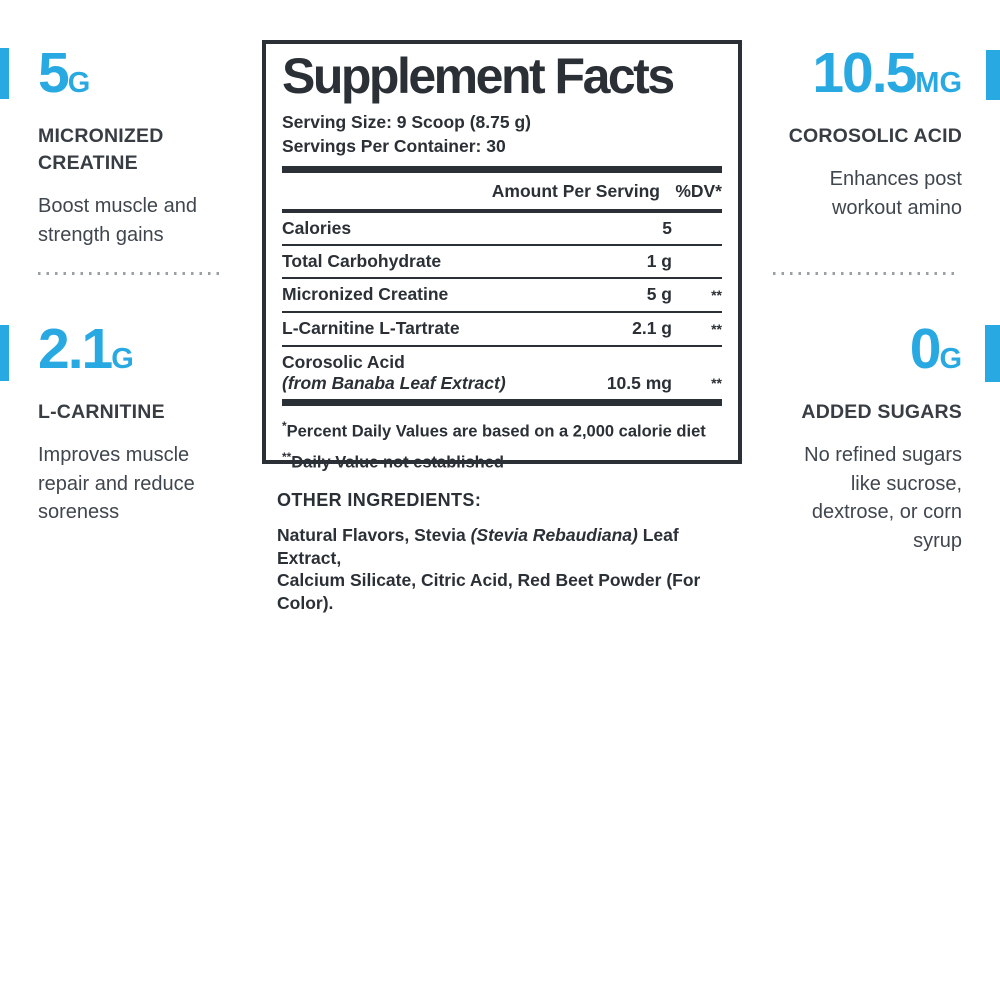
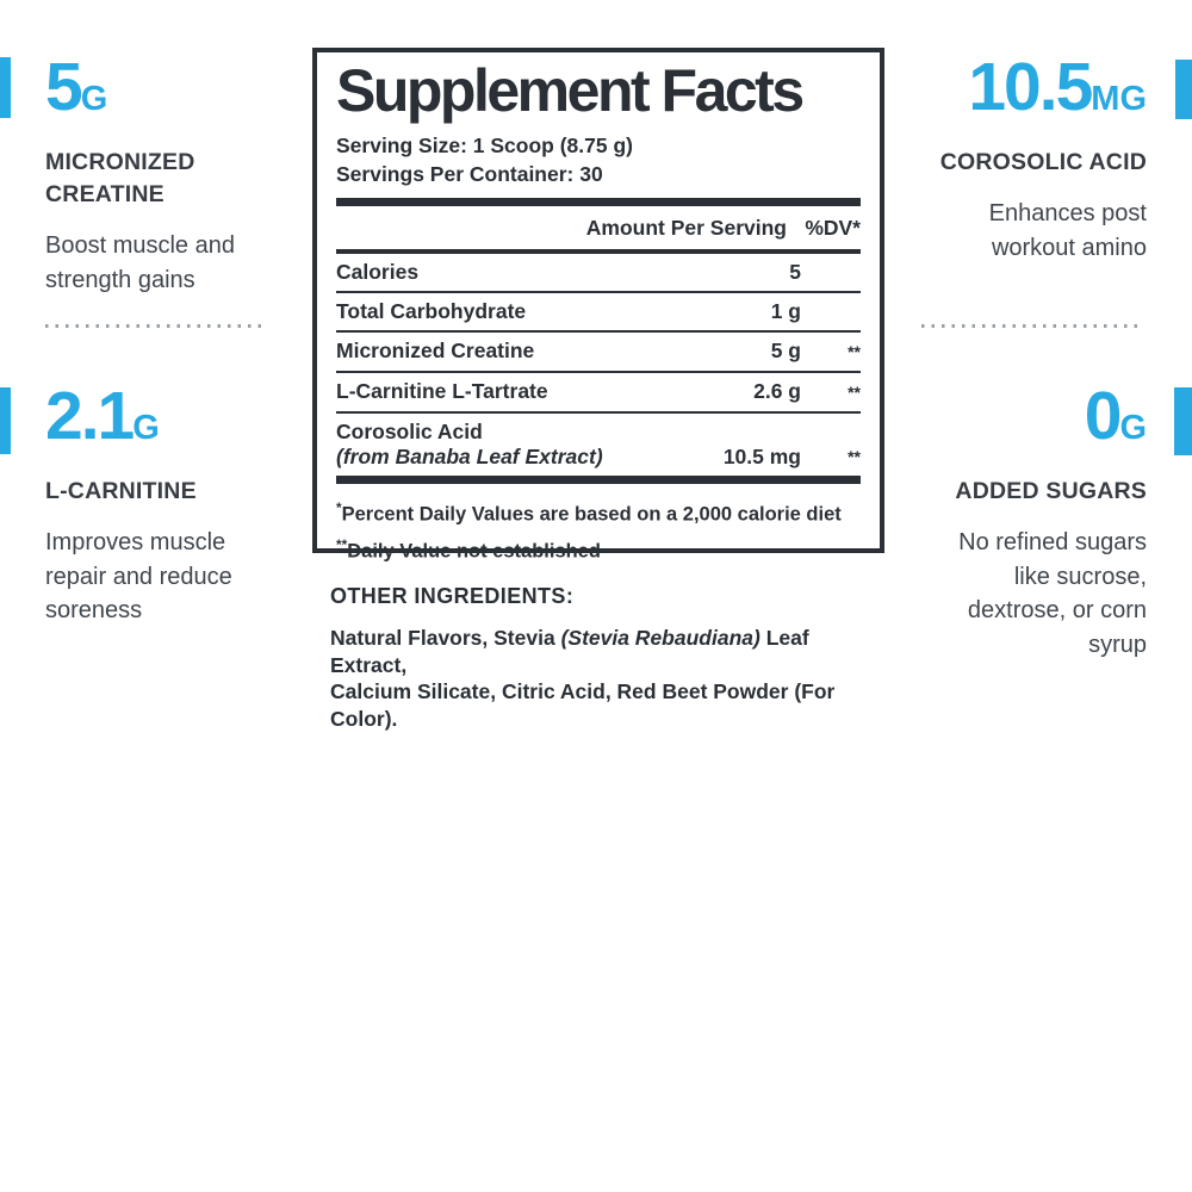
  5G
  MICRONIZED
  CREATINE
  Boost muscle and
  strength gains
  2.1G
  L-CARNITINE
  Improves muscle
  repair and reduce
  soreness
  10.5MG
  COROSOLIC ACID
  Enhances post
  workout amino
  0G
  ADDED SUGARS
  No refined sugars
  like sucrose,
  dextrose, or corn
  syrup
  Supplement Facts
- Serving Size: 9 Scoop (8.75 g)
+ Serving Size: 1 Scoop (8.75 g)
  Servings Per Container: 30
  Amount Per Serving
  %DV*
  Calories
  5
  Total Carbohydrate
  1 g
  Micronized Creatine
  5 g
  **
  L-Carnitine L-Tartrate
- 2.1 g
+ 2.6 g
  **
  Corosolic Acid
  (from Banaba Leaf Extract)
  10.5 mg
  **
  *Percent Daily Values are based on a 2,000 calorie diet
  **Daily Value not established
  OTHER INGREDIENTS:
  Natural Flavors, Stevia (Stevia Rebaudiana) Leaf Extract,
  Calcium Silicate, Citric Acid, Red Beet Powder (For Color).
